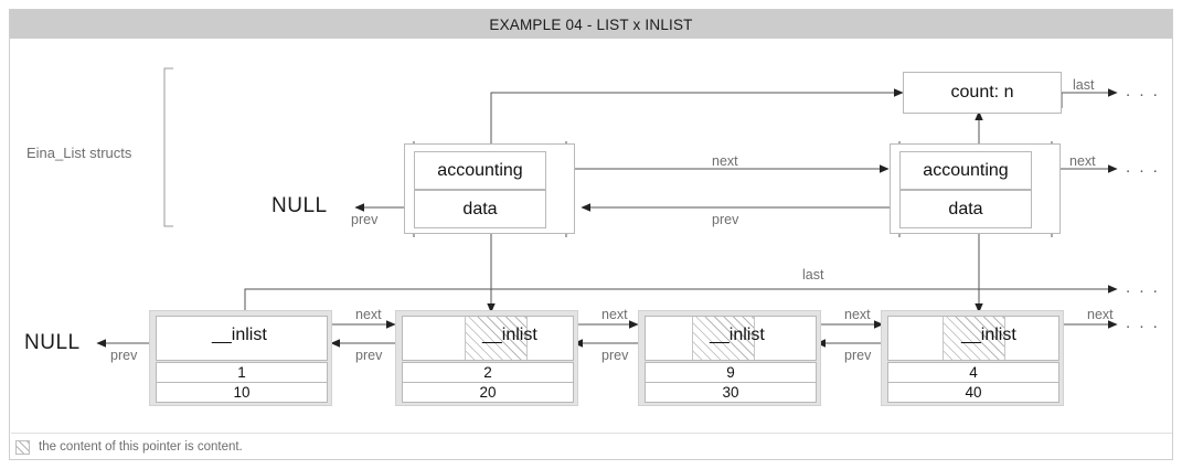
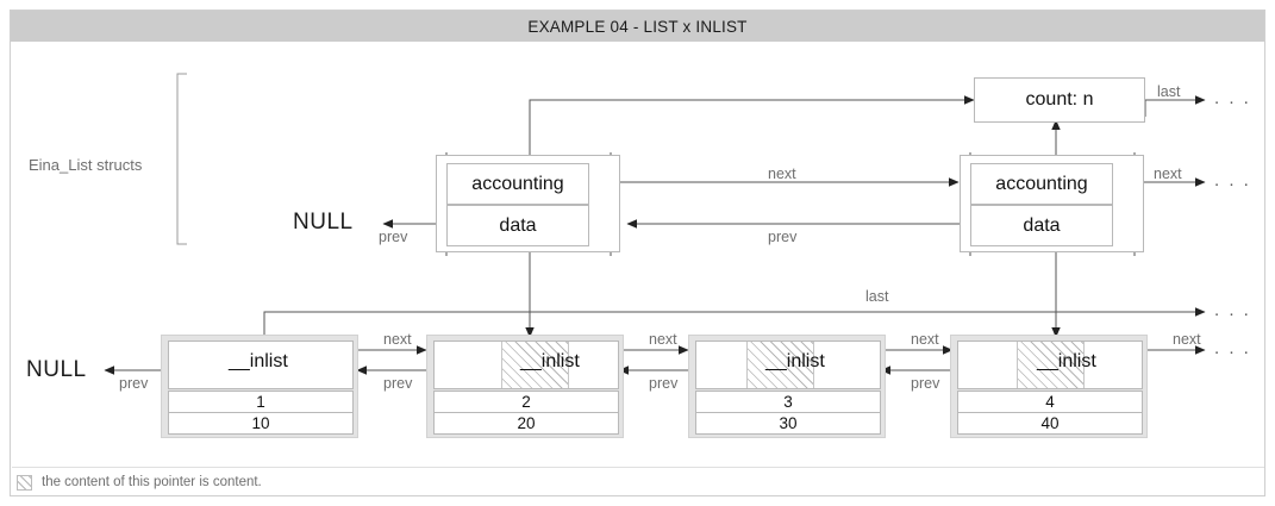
  EXAMPLE 04 - LIST x INLIST
  Eina_List structs
  NULL
  NULL
  prev
  next
  prev
  next
  last
  last
  next
  next
  next
  next
  prev
  prev
  prev
  prev
  . . .
  . . .
  . . .
  . . .
  count: n
  accounting
  data
  accounting
  data
  __inlist
  1
  10
  __inlist
  2
  20
  __inlist
- 9
+ 3
  30
  __inlist
  4
  40
  the content of this pointer is content.
